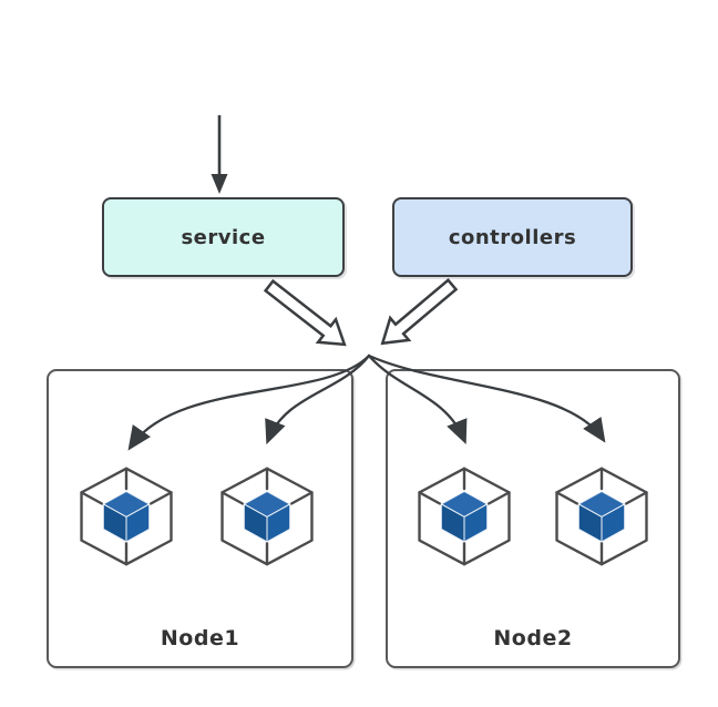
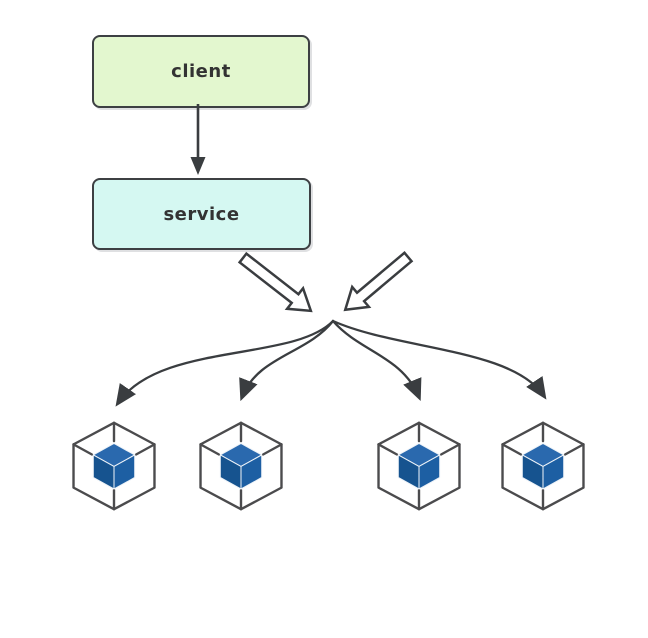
+ client
  service
- controllers
- Node1
- Node2
